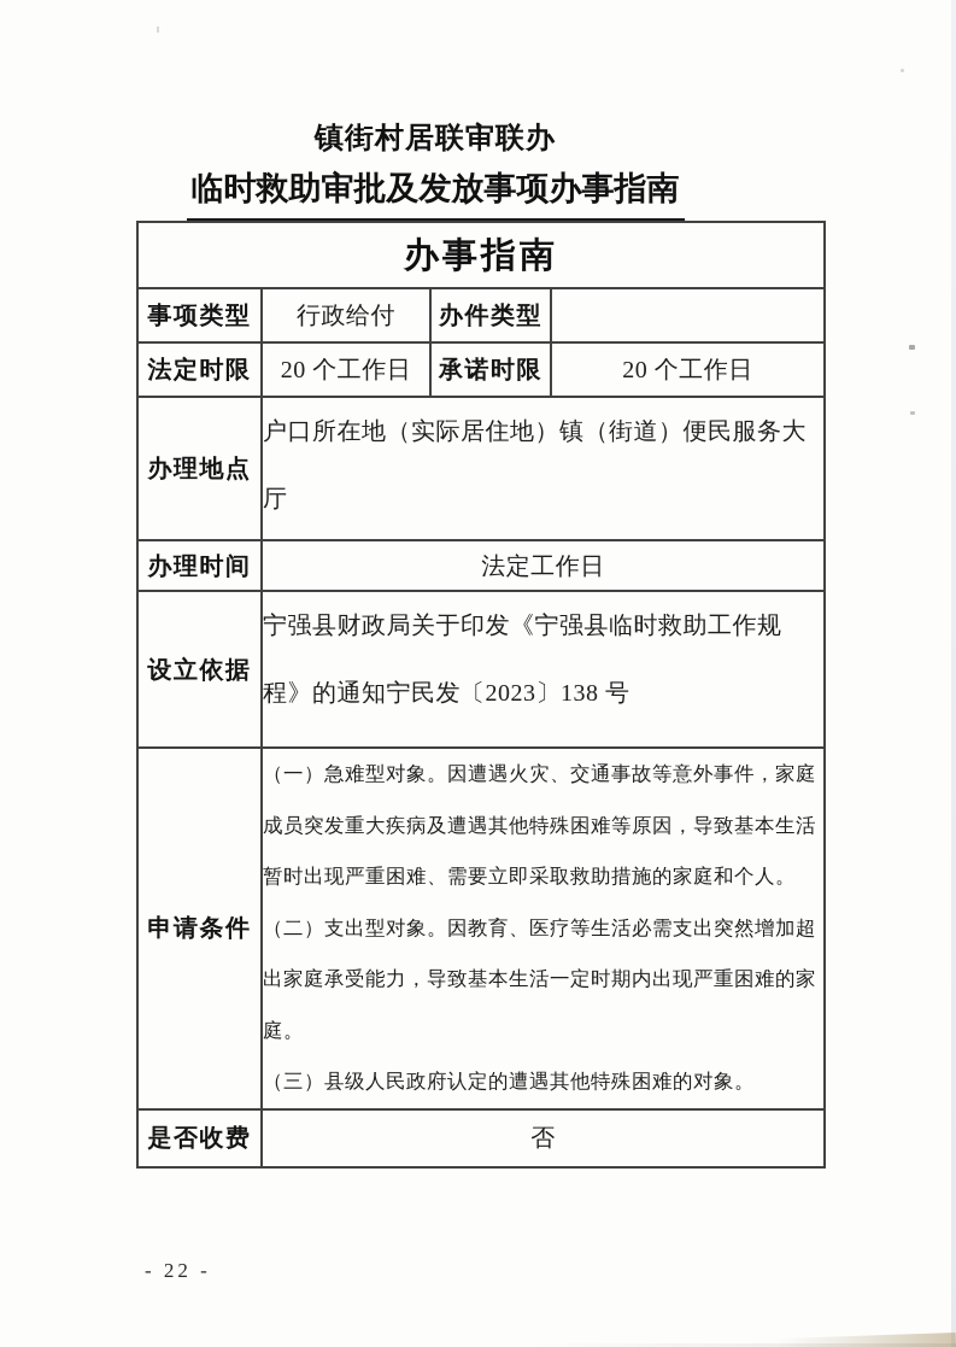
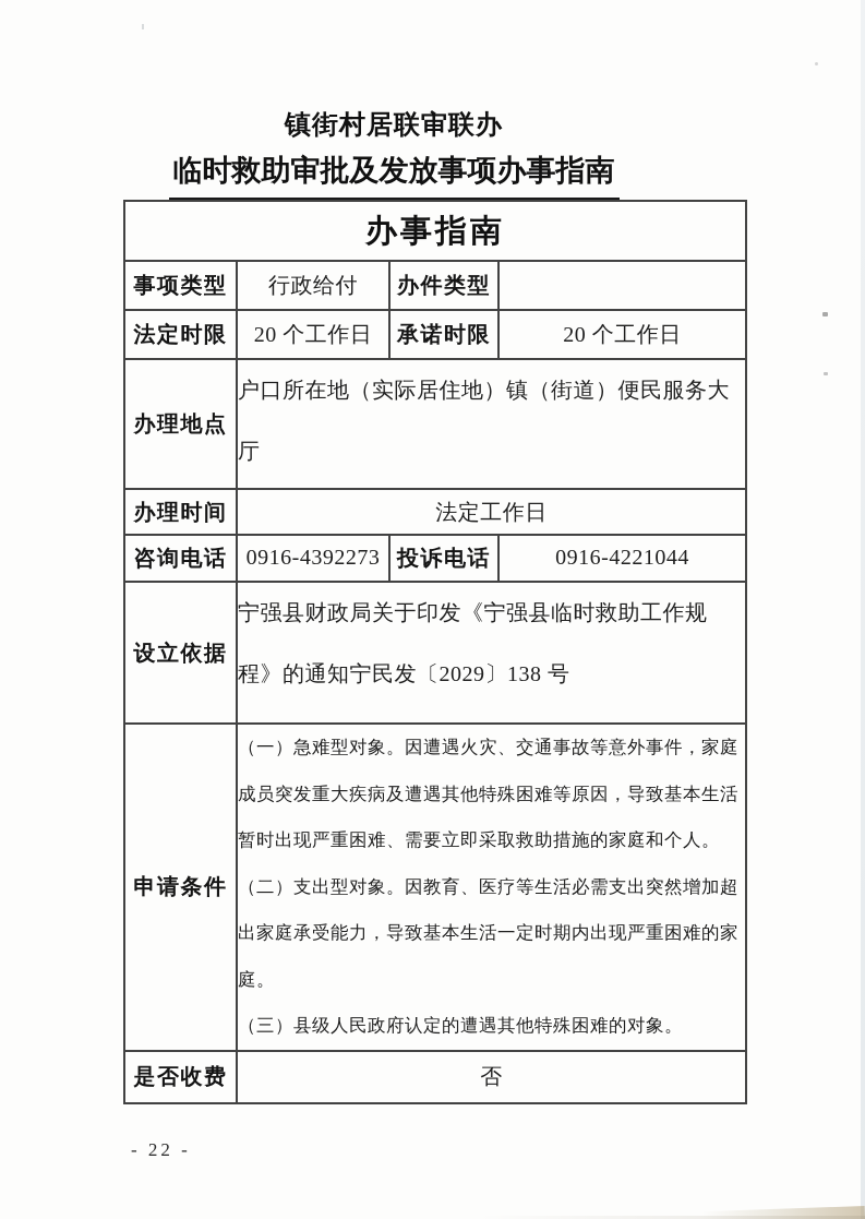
  镇街村居联审联办
  临时救助审批及发放事项办事指南
  办事指南
  事项类型	行政给付	办件类型
  法定时限	20 个工作日	承诺时限	20 个工作日
  办理地点	户口所在地（实际居住地）镇（街道）便民服务大厅
  办理时间	法定工作日
+ 咨询电话	0916-4392273	投诉电话	0916-4221044
- 设立依据	宁强县财政局关于印发《宁强县临时救助工作规程》的通知宁民发〔2023〕138 号
+ 设立依据	宁强县财政局关于印发《宁强县临时救助工作规程》的通知宁民发〔2029〕138 号
  申请条件	（一）急难型对象。因遭遇火灾、交通事故等意外事件，家庭成员突发重大疾病及遭遇其他特殊困难等原因，导致基本生活暂时出现严重困难、需要立即采取救助措施的家庭和个人。 （二）支出型对象。因教育、医疗等生活必需支出突然增加超出家庭承受能力，导致基本生活一定时期内出现严重困难的家庭。 （三）县级人民政府认定的遭遇其他特殊困难的对象。
  是否收费	否
  - 22 -
